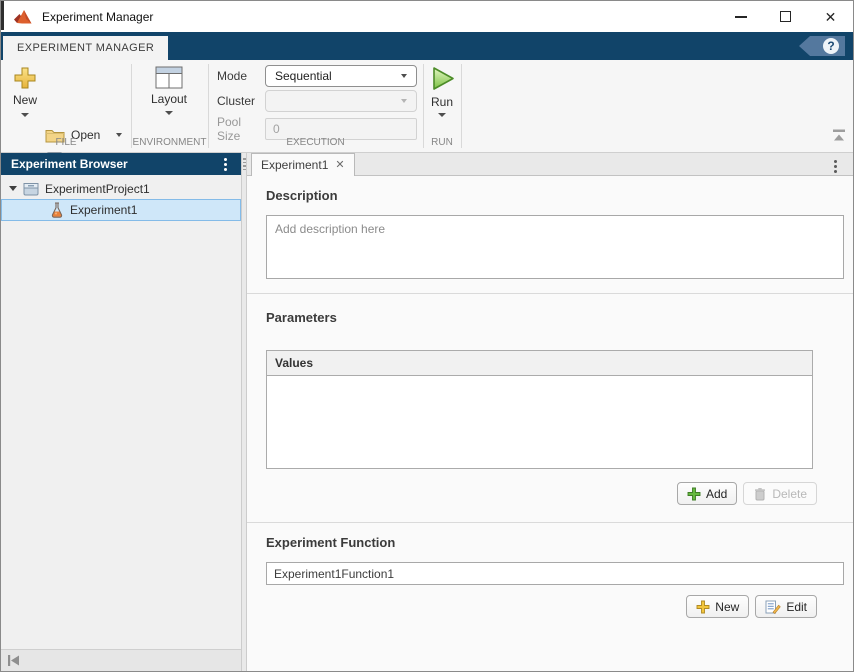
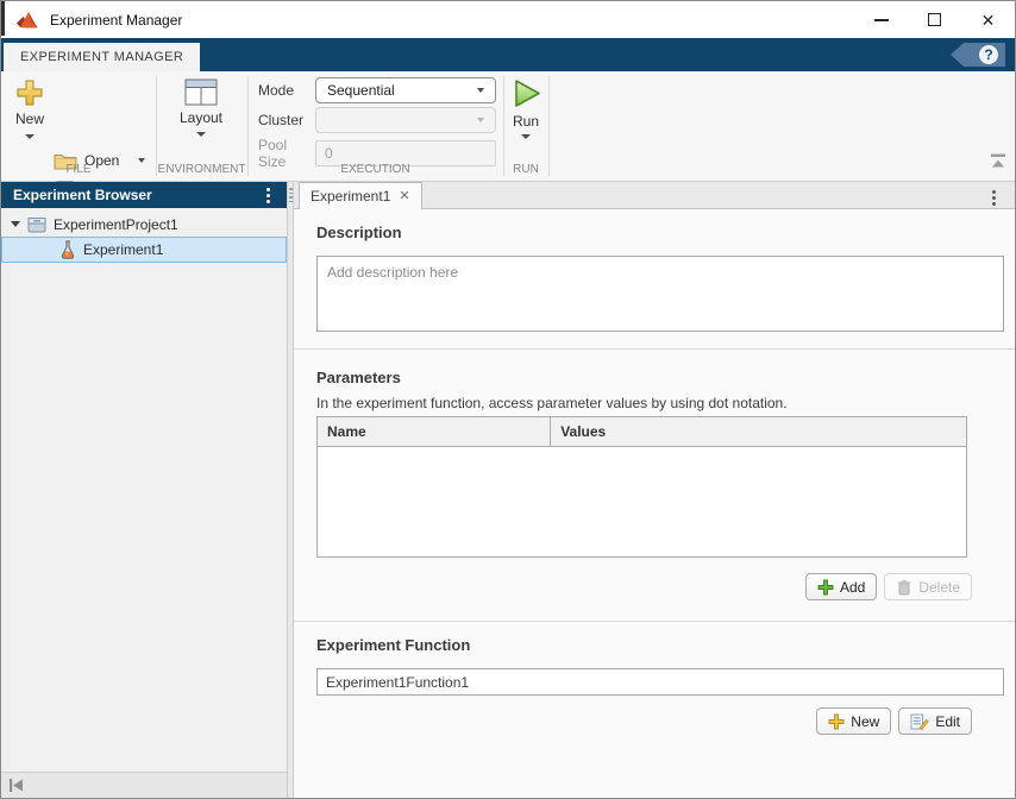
  Experiment Manager
  ✕
  EXPERIMENT MANAGER
  ?
  New
  Open
  FILE
  Layout
  ENVIRONMENT
  Mode
  Sequential
  Cluster
  Pool Size
  0
  EXECUTION
  Run
  RUN
  Experiment Browser
  ExperimentProject1
  Experiment1
  Experiment1
  ✕
  Description
  Add description here
  Parameters
+ In the experiment function, access parameter values by using dot notation.
+ Name
  Values
  Add
  Delete
  Experiment Function
  Experiment1Function1
  New
  Edit
